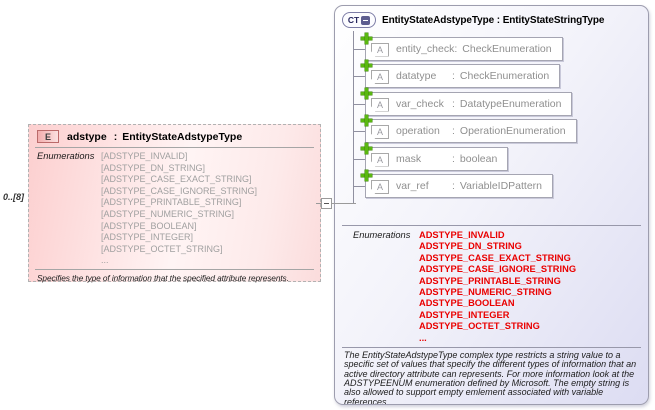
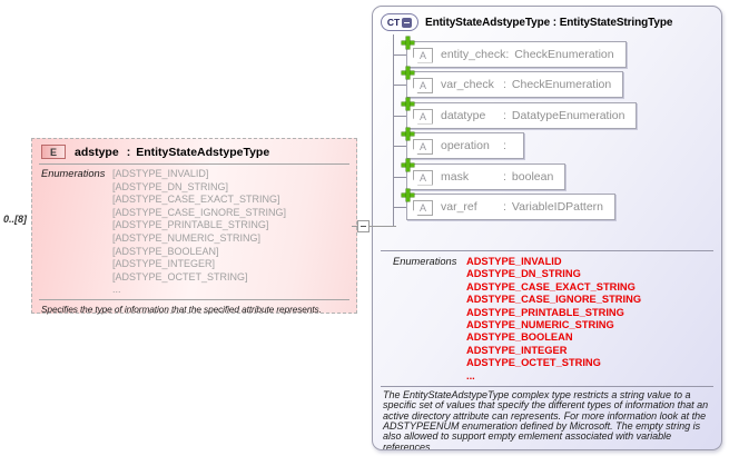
  E
  adstype : EntityStateAdstypeType
  Enumerations
  [ADSTYPE_INVALID]
  [ADSTYPE_DN_STRING]
  [ADSTYPE_CASE_EXACT_STRING]
  [ADSTYPE_CASE_IGNORE_STRING]
  [ADSTYPE_PRINTABLE_STRING]
  [ADSTYPE_NUMERIC_STRING]
  [ADSTYPE_BOOLEAN]
  [ADSTYPE_INTEGER]
  [ADSTYPE_OCTET_STRING]
  ...
  Specifies the type of information that the specified attribute represents.
  CT
  EntityStateAdstypeType : EntityStateStringType
  A
  entity_check
  :
  CheckEnumeration
  A
- datatype
+ var_check
  :
  CheckEnumeration
  A
- var_check
+ datatype
  :
  DatatypeEnumeration
  A
  operation
  :
- OperationEnumeration
  A
  mask
  :
  boolean
  A
  var_ref
  :
  VariableIDPattern
  Enumerations
  ADSTYPE_INVALID
  ADSTYPE_DN_STRING
  ADSTYPE_CASE_EXACT_STRING
  ADSTYPE_CASE_IGNORE_STRING
  ADSTYPE_PRINTABLE_STRING
  ADSTYPE_NUMERIC_STRING
  ADSTYPE_BOOLEAN
  ADSTYPE_INTEGER
  ADSTYPE_OCTET_STRING
  ...
  The EntityStateAdstypeType complex type restricts a string value to a specific set of values that specify the different types of information that an active directory attribute can represents. For more information look at the ADSTYPEENUM enumeration defined by Microsoft. The empty string is also allowed to support empty emlement associated with variable references.
  0..[8]
